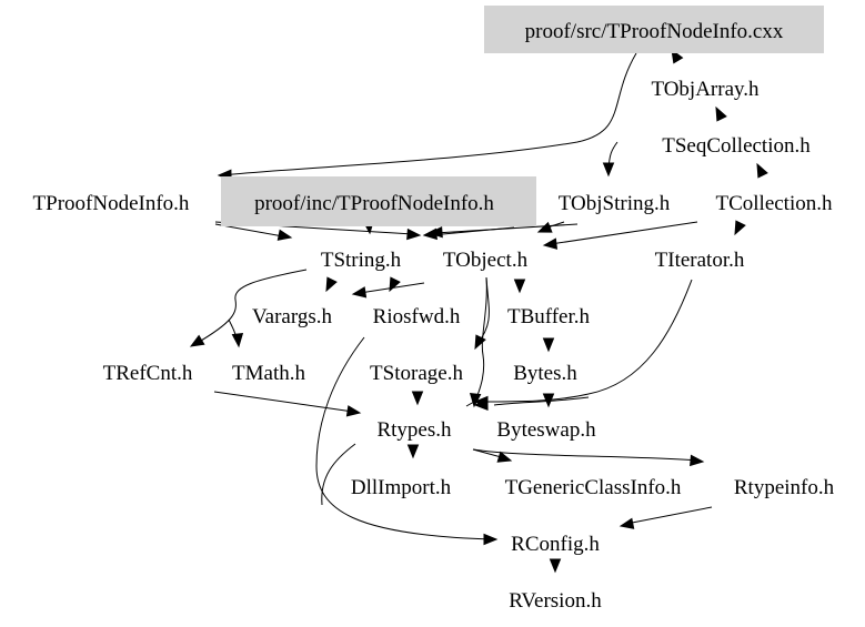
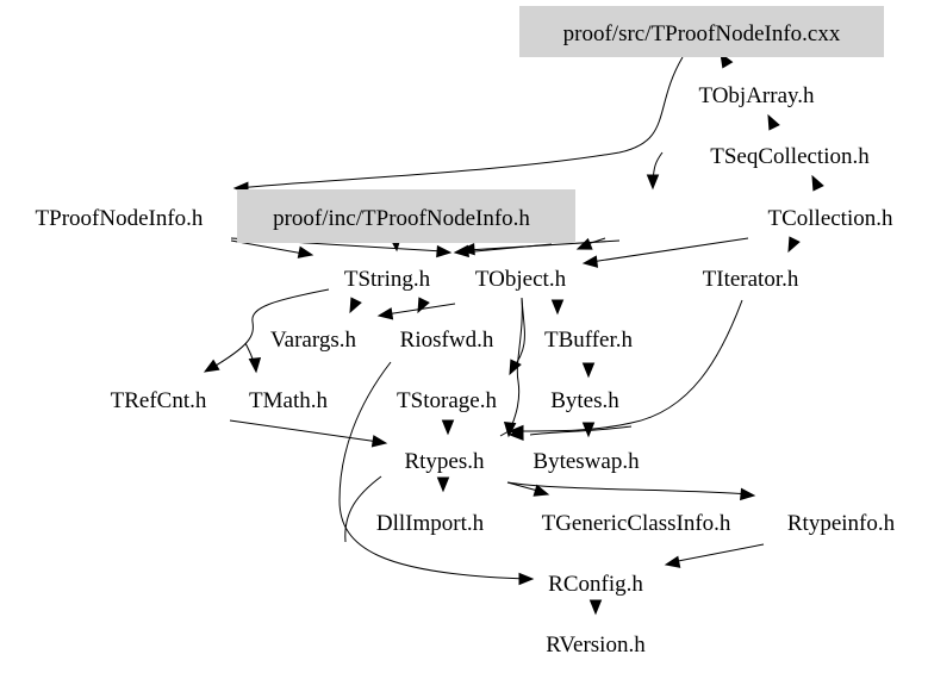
  proof/src/TProofNodeInfo.cxx
  TObjArray.h
  TSeqCollection.h
  TProofNodeInfo.h
  proof/inc/TProofNodeInfo.h
- TObjString.h
  TCollection.h
  TString.h
  TObject.h
  TIterator.h
  Varargs.h
  Riosfwd.h
  TBuffer.h
  TRefCnt.h
  TMath.h
  TStorage.h
  Bytes.h
  Rtypes.h
  Byteswap.h
  DllImport.h
  TGenericClassInfo.h
  Rtypeinfo.h
  RConfig.h
  RVersion.h
